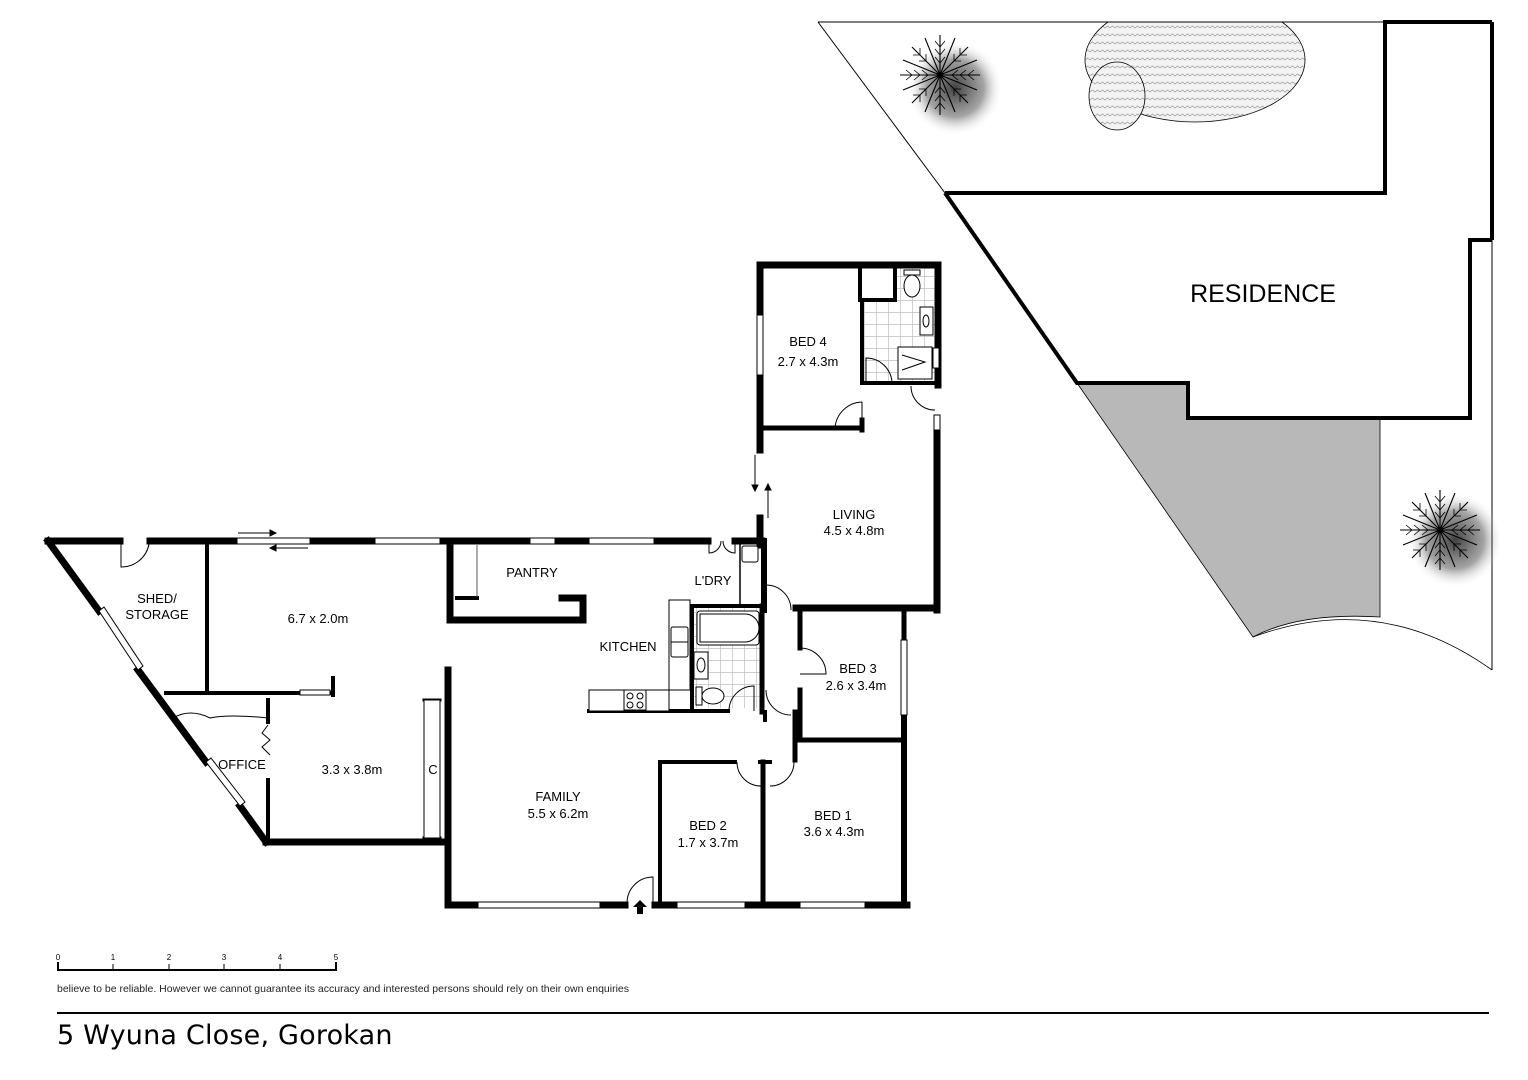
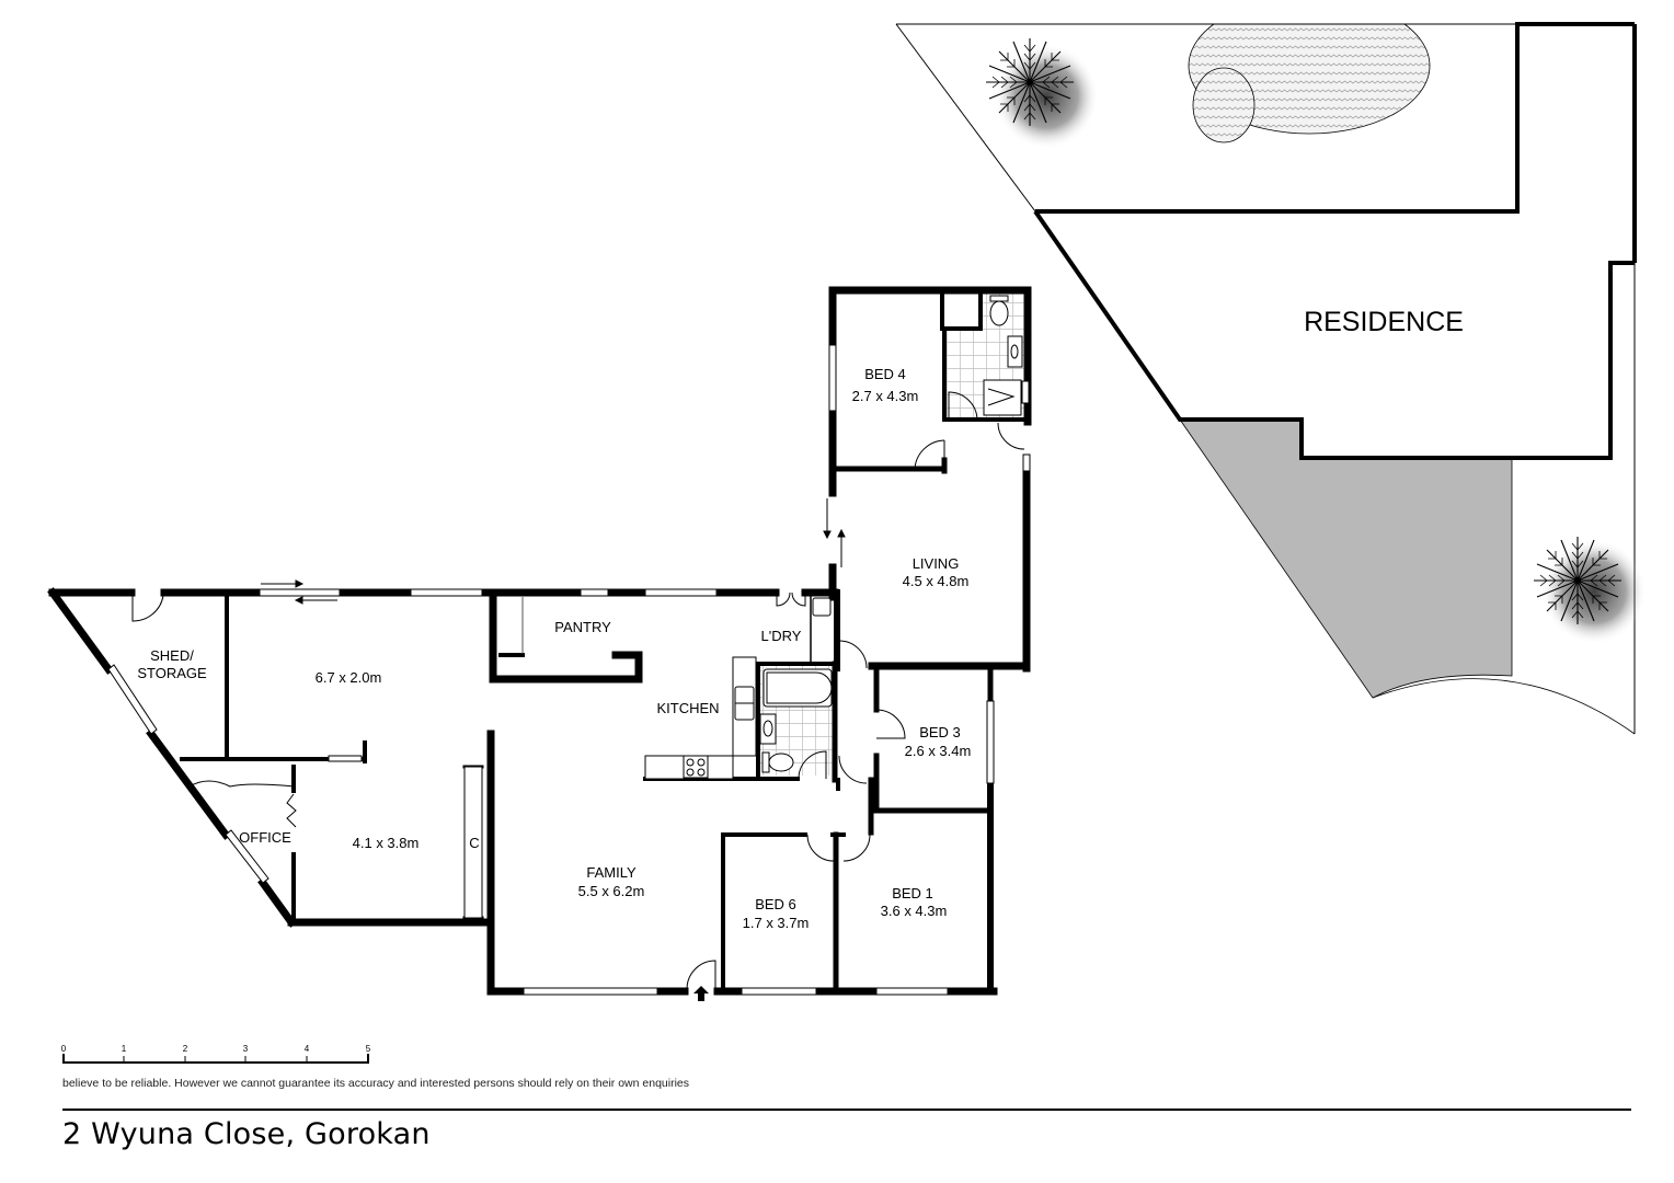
  RESIDENCE
  SHED/
  STORAGE
  6.7 x 2.0m
  OFFICE
- 3.3 x 3.8m
+ 4.1 x 3.8m
  C
  PANTRY
  L'DRY
  KITCHEN
  FAMILY
  5.5 x 6.2m
  BED 4
  2.7 x 4.3m
  LIVING
  4.5 x 4.8m
  BED 3
  2.6 x 3.4m
- BED 2
+ BED 6
  1.7 x 3.7m
  BED 1
  3.6 x 4.3m
  0
  1
  2
  3
  4
  5
  believe to be reliable. However we cannot guarantee its accuracy and interested persons should rely on their own enquiries
- 5 Wyuna Close, Gorokan
+ 2 Wyuna Close, Gorokan
